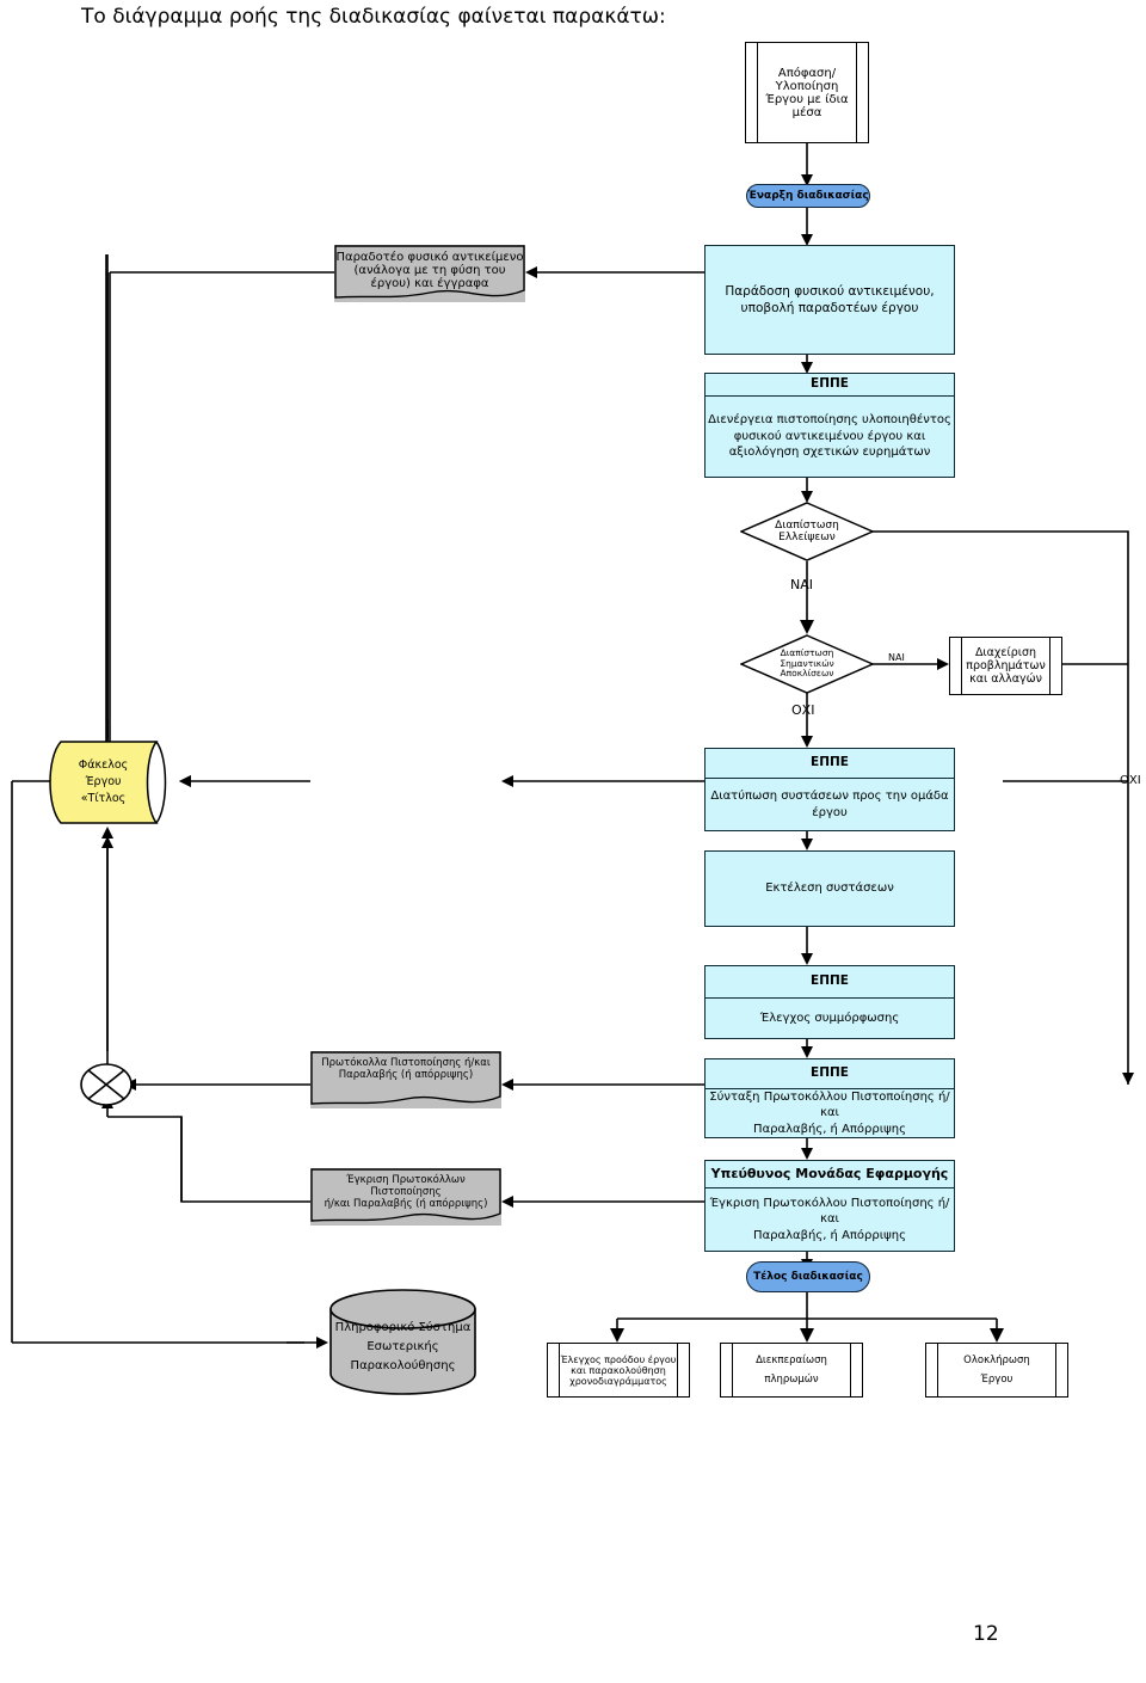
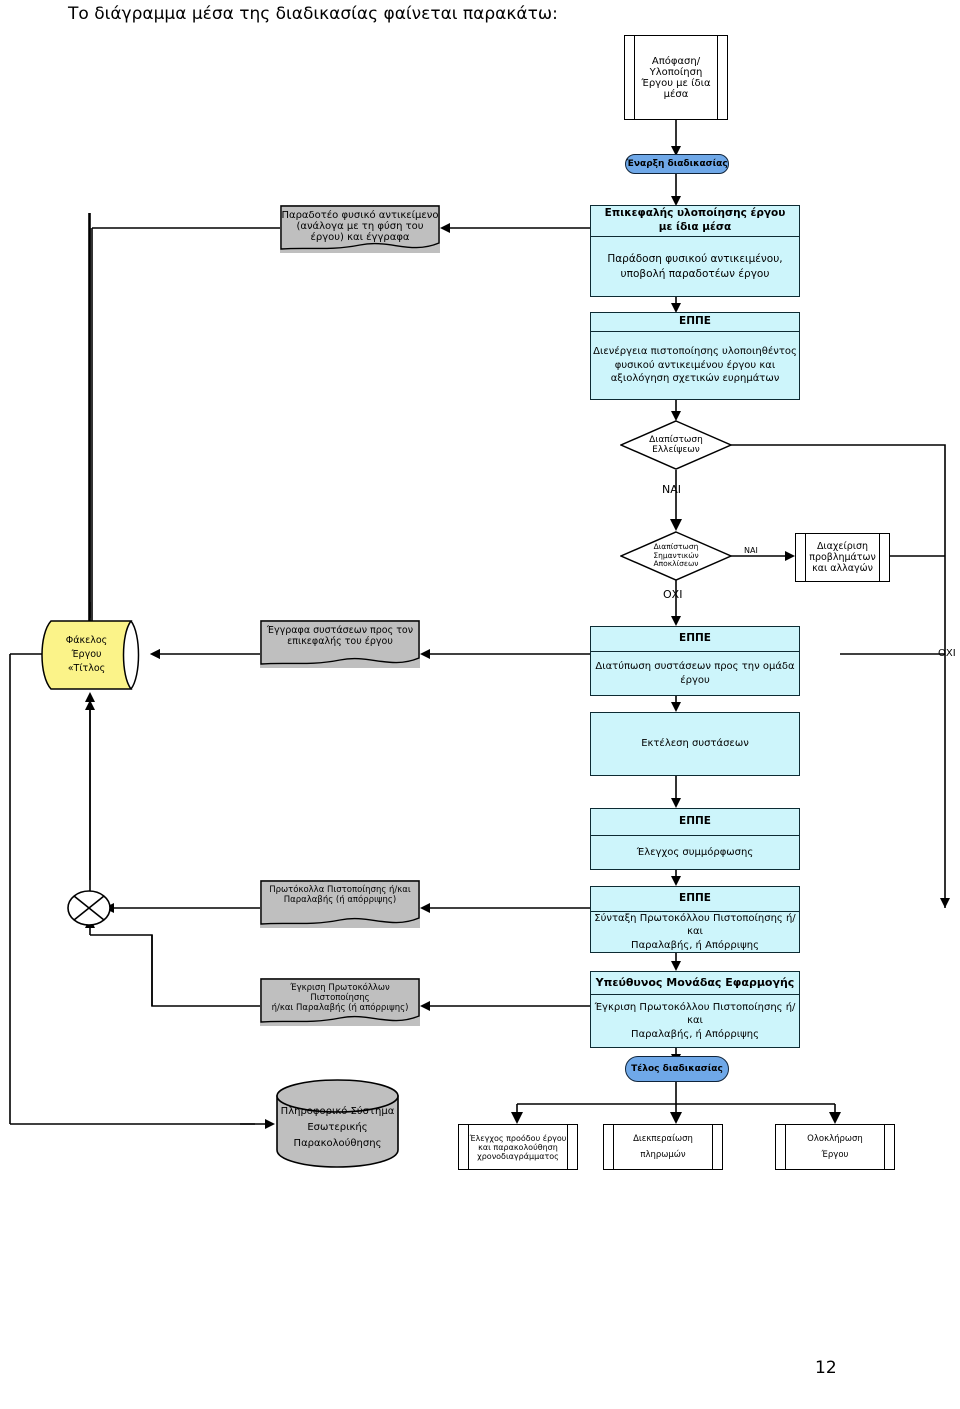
- Το διάγραμμα ροής της διαδικασίας φαίνεται παρακάτω:
+ Το διάγραμμα μέσα της διαδικασίας φαίνεται παρακάτω:
  12
  Απόφαση/
  Υλοποίηση
  Έργου με ίδια
  μέσα
  Έναρξη διαδικασίας
  Παραδοτέο φυσικό αντικείμενο
  (ανάλογα με τη φύση του
  έργου) και έγγραφα
+ Επικεφαλής υλοποίησης έργου με ίδια μέσα
  Παράδοση φυσικού αντικειμένου,
  υποβολή παραδοτέων έργου
  ΕΠΠΕ
  Διενέργεια πιστοποίησης υλοποιηθέντος
  φυσικού αντικειμένου έργου και
  αξιολόγηση σχετικών ευρημάτων
  Διαπίστωση
  Ελλείψεων
  ΝΑΙ
  Διαπίστωση
  Σημαντικών
  Αποκλίσεων
  ΝΑΙ
  ΟΧΙ
  ΟΧΙ
  Διαχείριση
  προβλημάτων
  και αλλαγών
  Φάκελος
  Έργου
  «Τίτλος
+ Έγγραφα συστάσεων προς τον
+ επικεφαλής του έργου
  ΕΠΠΕ
  Διατύπωση συστάσεων προς την ομάδα
  έργου
  Εκτέλεση συστάσεων
  ΕΠΠΕ
  Έλεγχος συμμόρφωσης
  Πρωτόκολλα Πιστοποίησης ή/και
  Παραλαβής (ή απόρριψης)
  ΕΠΠΕ
  Σύνταξη Πρωτοκόλλου Πιστοποίησης ή/και
  Παραλαβής, ή Απόρριψης
  Έγκριση Πρωτοκόλλων Πιστοποίησης
  ή/και Παραλαβής (ή απόρριψης)
  Υπεύθυνος Μονάδας Εφαρμογής
  Έγκριση Πρωτοκόλλου Πιστοποίησης ή/και
  Παραλαβής, ή Απόρριψης
  Τέλος διαδικασίας
  Πληροφορικό Σύστημα
  Εσωτερικής
  Παρακολούθησης
  Έλεγχος προόδου έργου
  και παρακολούθηση
  χρονοδιαγράμματος
  Διεκπεραίωση
  πληρωμών
  Ολοκλήρωση
  Έργου
